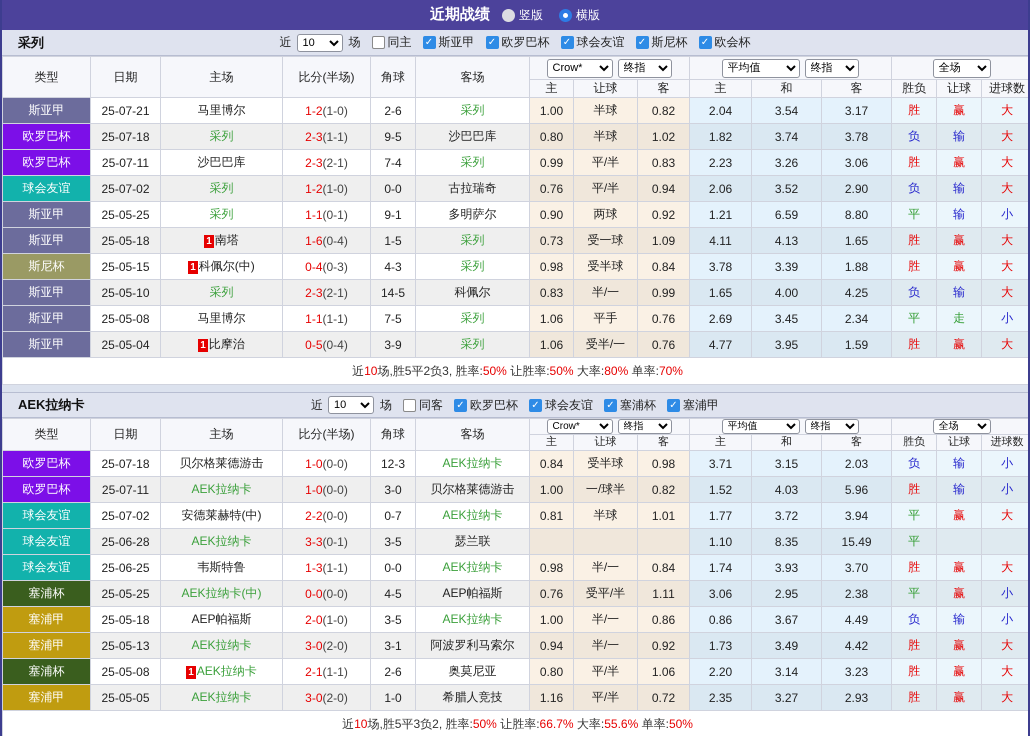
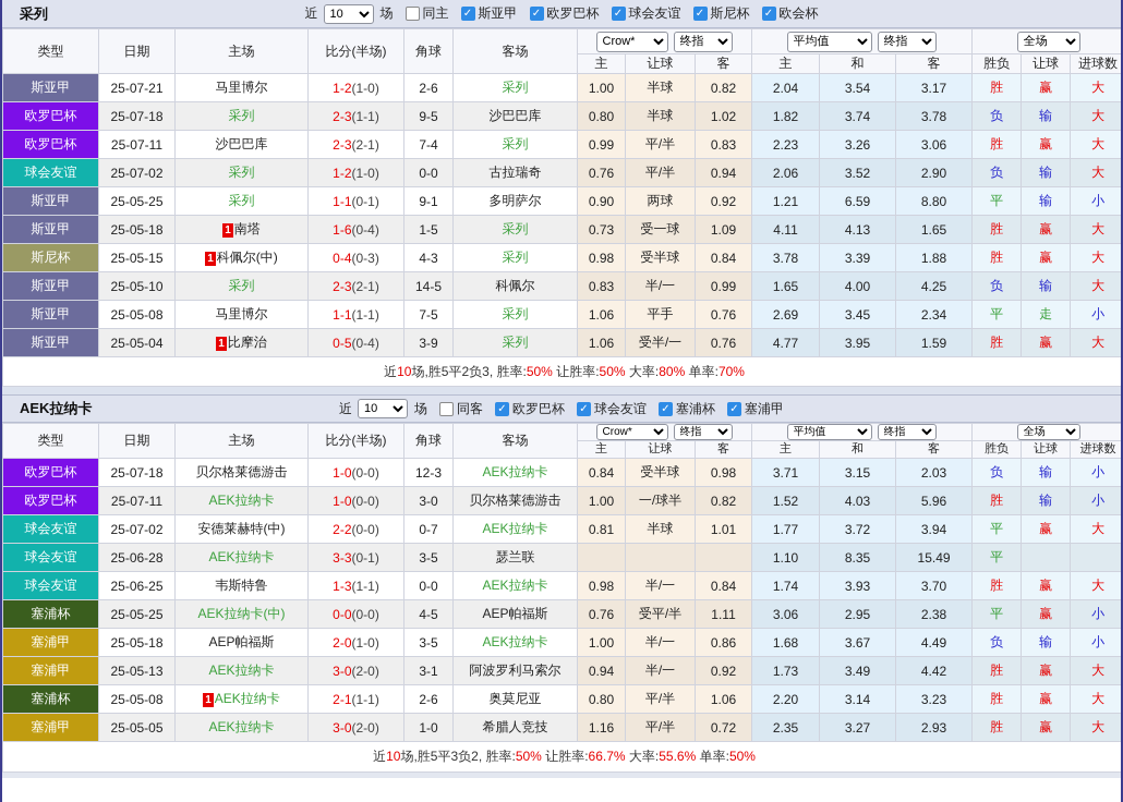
- 近期战绩
- 竖版
- 横版
  采列
  近
  10
  场
  同主
  ✓
  斯亚甲
  ✓
  欧罗巴杯
  ✓
  球会友谊
  ✓
  斯尼杯
  ✓
  欧会杯
  类型	日期	主场	比分(半场)	角球	客场	Crow* 终指	平均值 终指	全场
  主	让球	客	主	和	客	胜负	让球	进球数
  斯亚甲	25-07-21	马里博尔	1-2(1-0)	2-6	采列	1.00	半球	0.82	2.04	3.54	3.17	胜	赢	大
  欧罗巴杯	25-07-18	采列	2-3(1-1)	9-5	沙巴巴库	0.80	半球	1.02	1.82	3.74	3.78	负	输	大
  欧罗巴杯	25-07-11	沙巴巴库	2-3(2-1)	7-4	采列	0.99	平/半	0.83	2.23	3.26	3.06	胜	赢	大
  球会友谊	25-07-02	采列	1-2(1-0)	0-0	古拉瑞奇	0.76	平/半	0.94	2.06	3.52	2.90	负	输	大
  斯亚甲	25-05-25	采列	1-1(0-1)	9-1	多明萨尔	0.90	两球	0.92	1.21	6.59	8.80	平	输	小
  斯亚甲	25-05-18	1 南塔	1-6(0-4)	1-5	采列	0.73	受一球	1.09	4.11	4.13	1.65	胜	赢	大
  斯尼杯	25-05-15	1 科佩尔(中)	0-4(0-3)	4-3	采列	0.98	受半球	0.84	3.78	3.39	1.88	胜	赢	大
  斯亚甲	25-05-10	采列	2-3(2-1)	14-5	科佩尔	0.83	半/一	0.99	1.65	4.00	4.25	负	输	大
  斯亚甲	25-05-08	马里博尔	1-1(1-1)	7-5	采列	1.06	平手	0.76	2.69	3.45	2.34	平	走	小
  斯亚甲	25-05-04	1 比摩治	0-5(0-4)	3-9	采列	1.06	受半/一	0.76	4.77	3.95	1.59	胜	赢	大
  近10场,胜5平2负3, 胜率:50% 让胜率:50% 大率:80% 单率:70%
  AEK拉纳卡
  近
  10
  场
  同客
  ✓
  欧罗巴杯
  ✓
  球会友谊
  ✓
  塞浦杯
  ✓
  塞浦甲
  类型	日期	主场	比分(半场)	角球	客场	Crow* 终指	平均值 终指	全场
  主	让球	客	主	和	客	胜负	让球	进球数
  欧罗巴杯	25-07-18	贝尔格莱德游击	1-0(0-0)	12-3	AEK拉纳卡	0.84	受半球	0.98	3.71	3.15	2.03	负	输	小
  欧罗巴杯	25-07-11	AEK拉纳卡	1-0(0-0)	3-0	贝尔格莱德游击	1.00	一/球半	0.82	1.52	4.03	5.96	胜	输	小
  球会友谊	25-07-02	安德莱赫特(中)	2-2(0-0)	0-7	AEK拉纳卡	0.81	半球	1.01	1.77	3.72	3.94	平	赢	大
  球会友谊	25-06-28	AEK拉纳卡	3-3(0-1)	3-5	瑟兰联				1.10	8.35	15.49	平
  球会友谊	25-06-25	韦斯特鲁	1-3(1-1)	0-0	AEK拉纳卡	0.98	半/一	0.84	1.74	3.93	3.70	胜	赢	大
  塞浦杯	25-05-25	AEK拉纳卡(中)	0-0(0-0)	4-5	AEP帕福斯	0.76	受平/半	1.11	3.06	2.95	2.38	平	赢	小
- 塞浦甲	25-05-18	AEP帕福斯	2-0(1-0)	3-5	AEK拉纳卡	1.00	半/一	0.86	0.86	3.67	4.49	负	输	小
+ 塞浦甲	25-05-18	AEP帕福斯	2-0(1-0)	3-5	AEK拉纳卡	1.00	半/一	0.86	1.68	3.67	4.49	负	输	小
  塞浦甲	25-05-13	AEK拉纳卡	3-0(2-0)	3-1	阿波罗利马索尔	0.94	半/一	0.92	1.73	3.49	4.42	胜	赢	大
  塞浦杯	25-05-08	1 AEK拉纳卡	2-1(1-1)	2-6	奥莫尼亚	0.80	平/半	1.06	2.20	3.14	3.23	胜	赢	大
  塞浦甲	25-05-05	AEK拉纳卡	3-0(2-0)	1-0	希腊人竞技	1.16	平/半	0.72	2.35	3.27	2.93	胜	赢	大
  近10场,胜5平3负2, 胜率:50% 让胜率:66.7% 大率:55.6% 单率:50%
